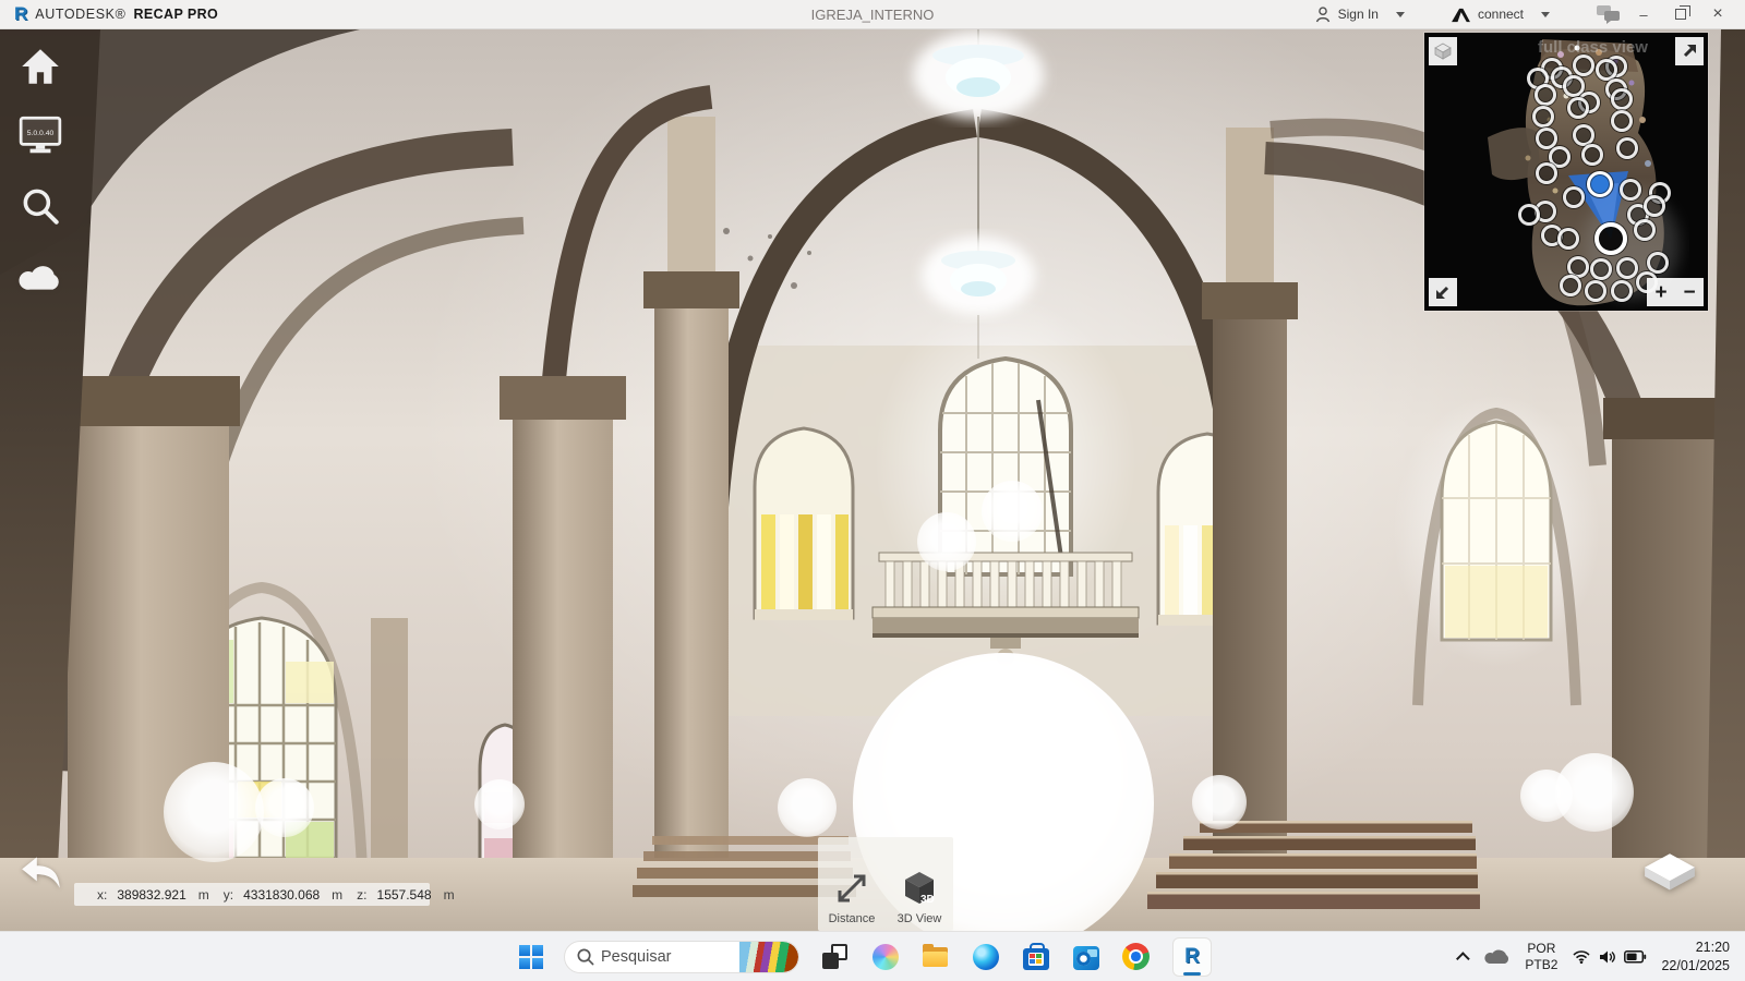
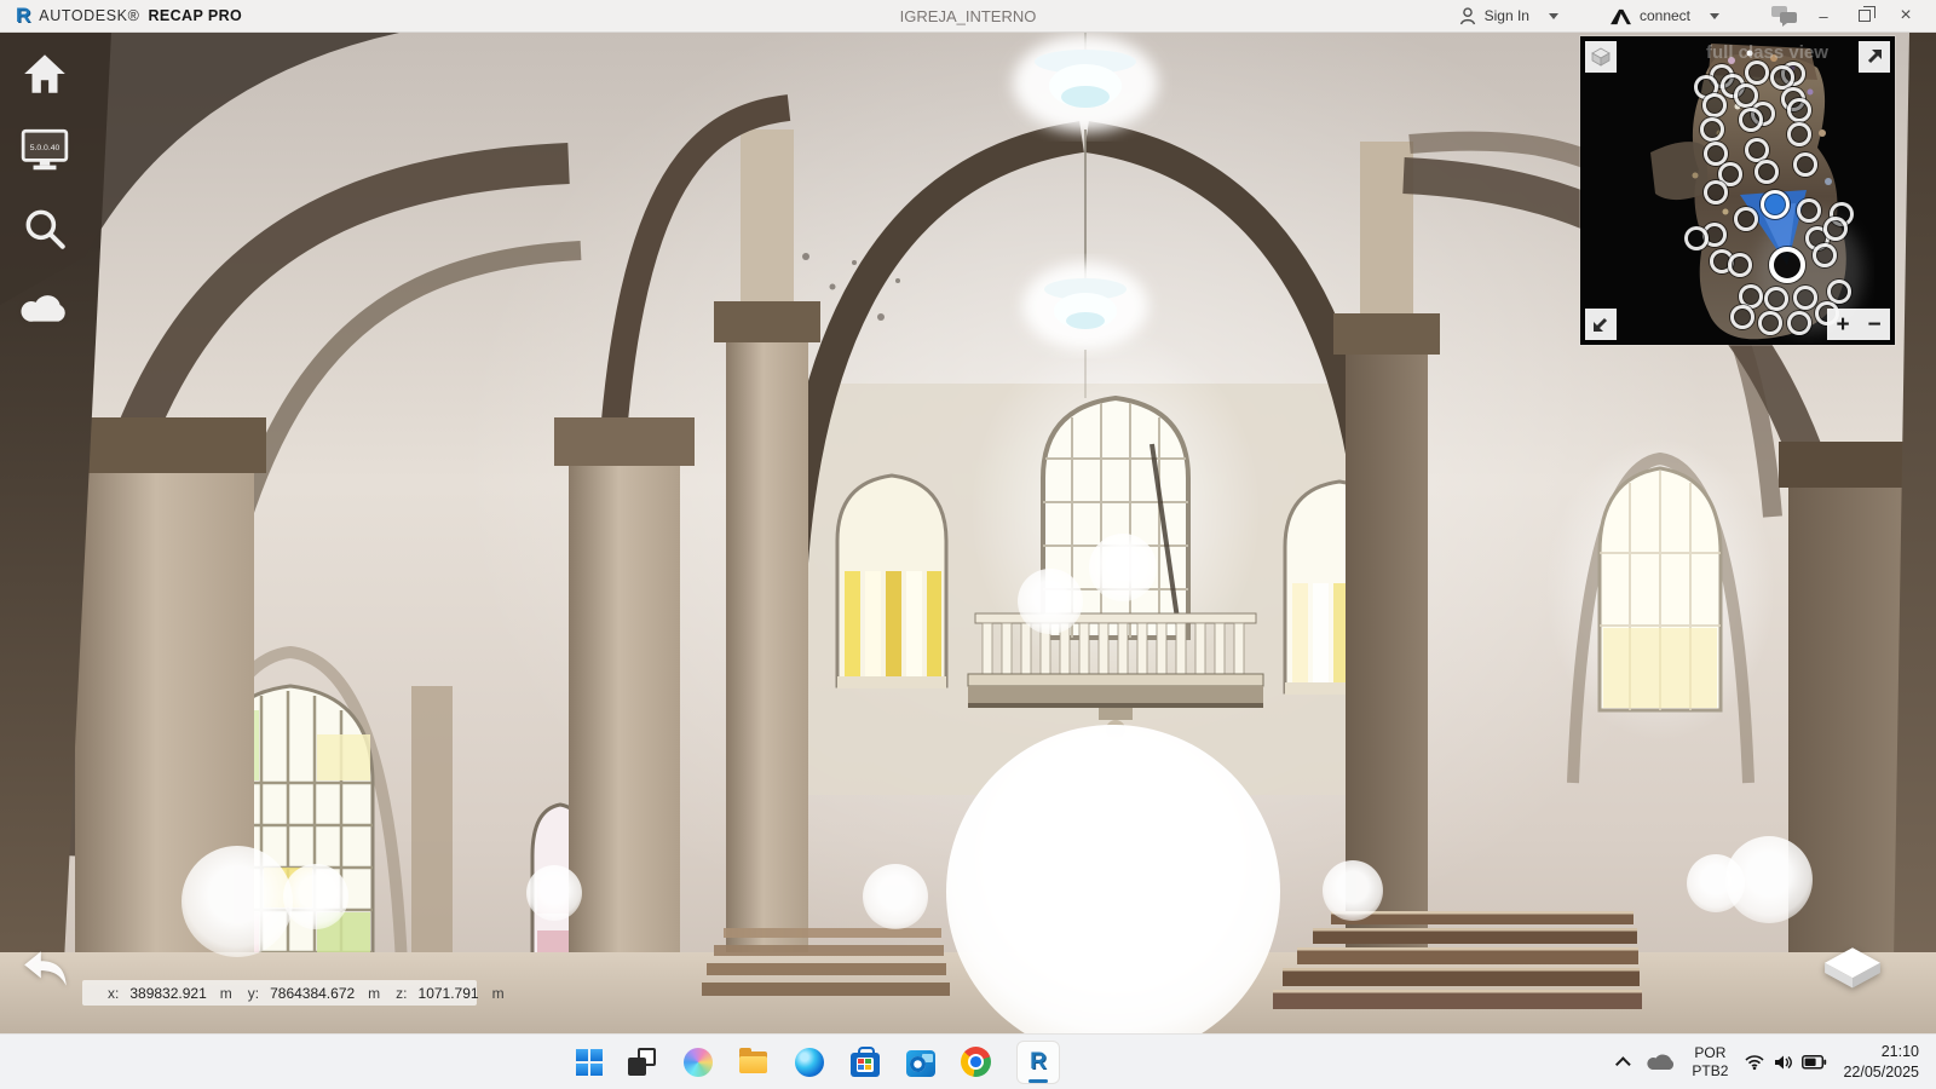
  R
  AUTODESK®
  RECAP PRO
  IGREJA_INTERNO
  Sign In
  connect
  –
  ×
  full class view
  +
  −
  x:
  389832.921
  m
  y:
- 4331830.068
+ 7864384.672
  m
  z:
- 1557.548
+ 1071.791
  m
- Distance
- 3D
- 3D View
- Pesquisar
  R
  POR
  PTB2
- 21:20
+ 21:10
- 22/01/2025
+ 22/05/2025
